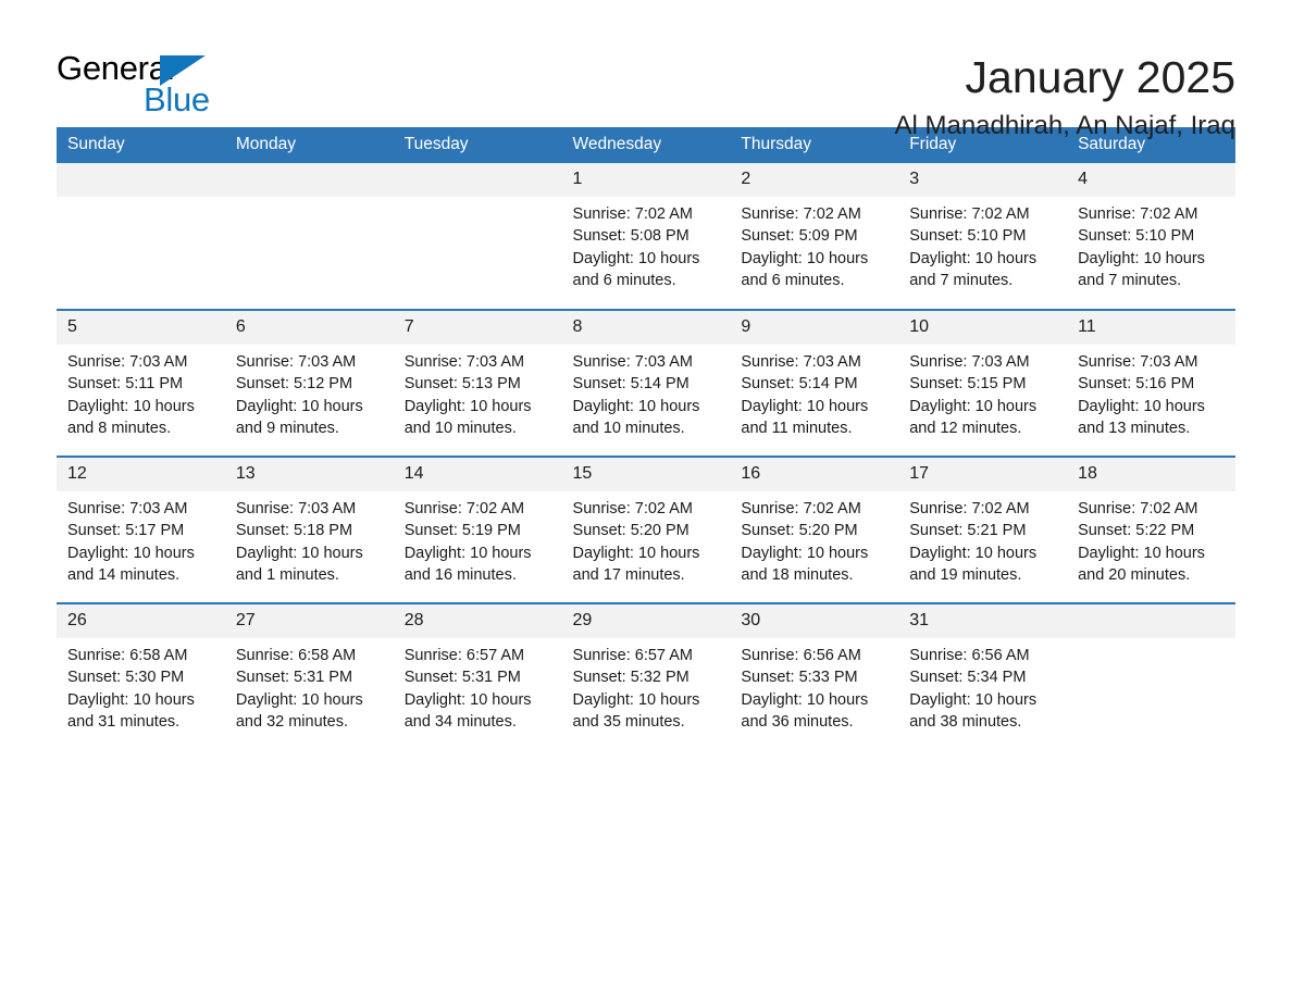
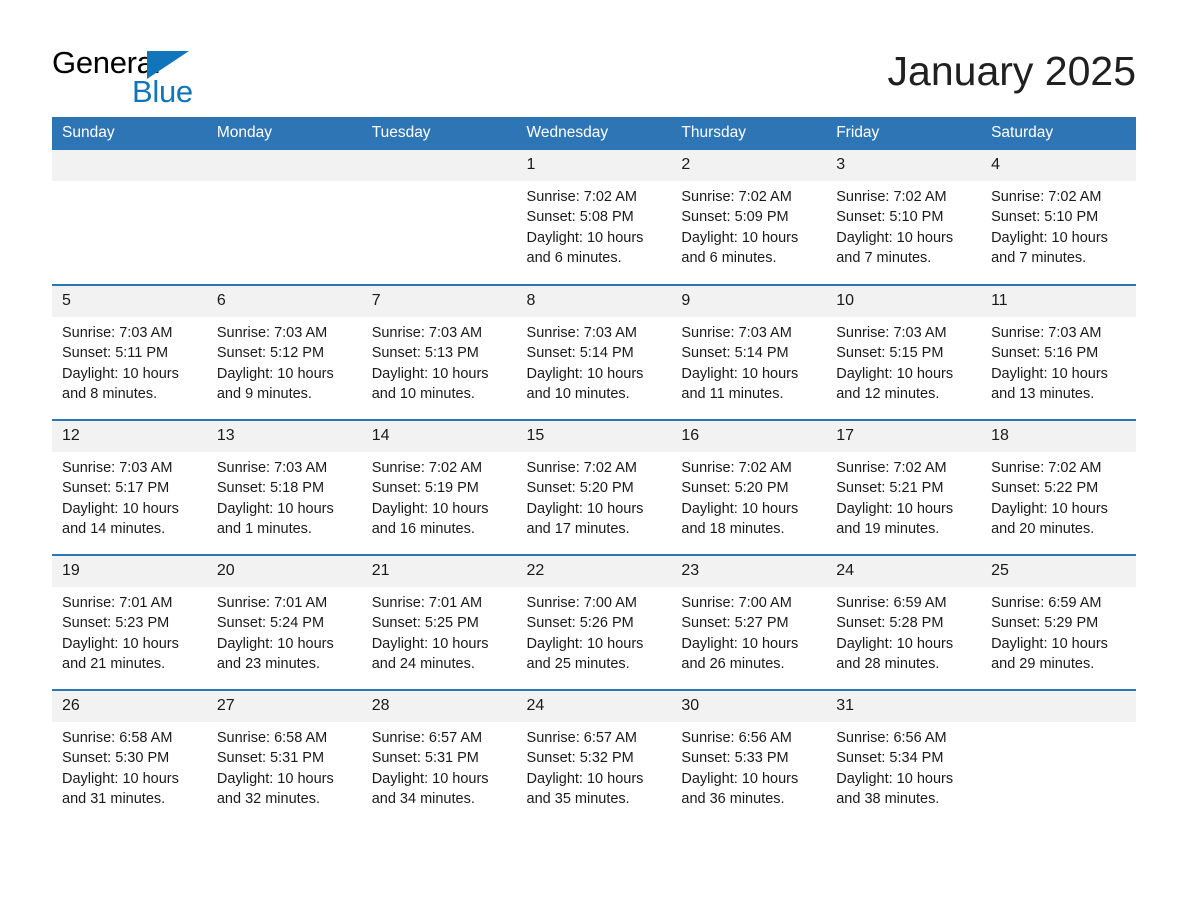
  General
  Blue
  January 2025
- Al Manadhirah, An Najaf, Iraq
  Sunday	Monday	Tuesday	Wednesday	Thursday	Friday	Saturday
  			1Sunrise: 7:02 AMSunset: 5:08 PMDaylight: 10 hoursand 6 minutes.	2Sunrise: 7:02 AMSunset: 5:09 PMDaylight: 10 hoursand 6 minutes.	3Sunrise: 7:02 AMSunset: 5:10 PMDaylight: 10 hoursand 7 minutes.	4Sunrise: 7:02 AMSunset: 5:10 PMDaylight: 10 hoursand 7 minutes.
  5Sunrise: 7:03 AMSunset: 5:11 PMDaylight: 10 hoursand 8 minutes.	6Sunrise: 7:03 AMSunset: 5:12 PMDaylight: 10 hoursand 9 minutes.	7Sunrise: 7:03 AMSunset: 5:13 PMDaylight: 10 hoursand 10 minutes.	8Sunrise: 7:03 AMSunset: 5:14 PMDaylight: 10 hoursand 10 minutes.	9Sunrise: 7:03 AMSunset: 5:14 PMDaylight: 10 hoursand 11 minutes.	10Sunrise: 7:03 AMSunset: 5:15 PMDaylight: 10 hoursand 12 minutes.	11Sunrise: 7:03 AMSunset: 5:16 PMDaylight: 10 hoursand 13 minutes.
  12Sunrise: 7:03 AMSunset: 5:17 PMDaylight: 10 hoursand 14 minutes.	13Sunrise: 7:03 AMSunset: 5:18 PMDaylight: 10 hoursand 1 minutes.	14Sunrise: 7:02 AMSunset: 5:19 PMDaylight: 10 hoursand 16 minutes.	15Sunrise: 7:02 AMSunset: 5:20 PMDaylight: 10 hoursand 17 minutes.	16Sunrise: 7:02 AMSunset: 5:20 PMDaylight: 10 hoursand 18 minutes.	17Sunrise: 7:02 AMSunset: 5:21 PMDaylight: 10 hoursand 19 minutes.	18Sunrise: 7:02 AMSunset: 5:22 PMDaylight: 10 hoursand 20 minutes.
+ 19Sunrise: 7:01 AMSunset: 5:23 PMDaylight: 10 hoursand 21 minutes.	20Sunrise: 7:01 AMSunset: 5:24 PMDaylight: 10 hoursand 23 minutes.	21Sunrise: 7:01 AMSunset: 5:25 PMDaylight: 10 hoursand 24 minutes.	22Sunrise: 7:00 AMSunset: 5:26 PMDaylight: 10 hoursand 25 minutes.	23Sunrise: 7:00 AMSunset: 5:27 PMDaylight: 10 hoursand 26 minutes.	24Sunrise: 6:59 AMSunset: 5:28 PMDaylight: 10 hoursand 28 minutes.	25Sunrise: 6:59 AMSunset: 5:29 PMDaylight: 10 hoursand 29 minutes.
- 26Sunrise: 6:58 AMSunset: 5:30 PMDaylight: 10 hoursand 31 minutes.	27Sunrise: 6:58 AMSunset: 5:31 PMDaylight: 10 hoursand 32 minutes.	28Sunrise: 6:57 AMSunset: 5:31 PMDaylight: 10 hoursand 34 minutes.	29Sunrise: 6:57 AMSunset: 5:32 PMDaylight: 10 hoursand 35 minutes.	30Sunrise: 6:56 AMSunset: 5:33 PMDaylight: 10 hoursand 36 minutes.	31Sunrise: 6:56 AMSunset: 5:34 PMDaylight: 10 hoursand 38 minutes.
+ 26Sunrise: 6:58 AMSunset: 5:30 PMDaylight: 10 hoursand 31 minutes.	27Sunrise: 6:58 AMSunset: 5:31 PMDaylight: 10 hoursand 32 minutes.	28Sunrise: 6:57 AMSunset: 5:31 PMDaylight: 10 hoursand 34 minutes.	24Sunrise: 6:57 AMSunset: 5:32 PMDaylight: 10 hoursand 35 minutes.	30Sunrise: 6:56 AMSunset: 5:33 PMDaylight: 10 hoursand 36 minutes.	31Sunrise: 6:56 AMSunset: 5:34 PMDaylight: 10 hoursand 38 minutes.
